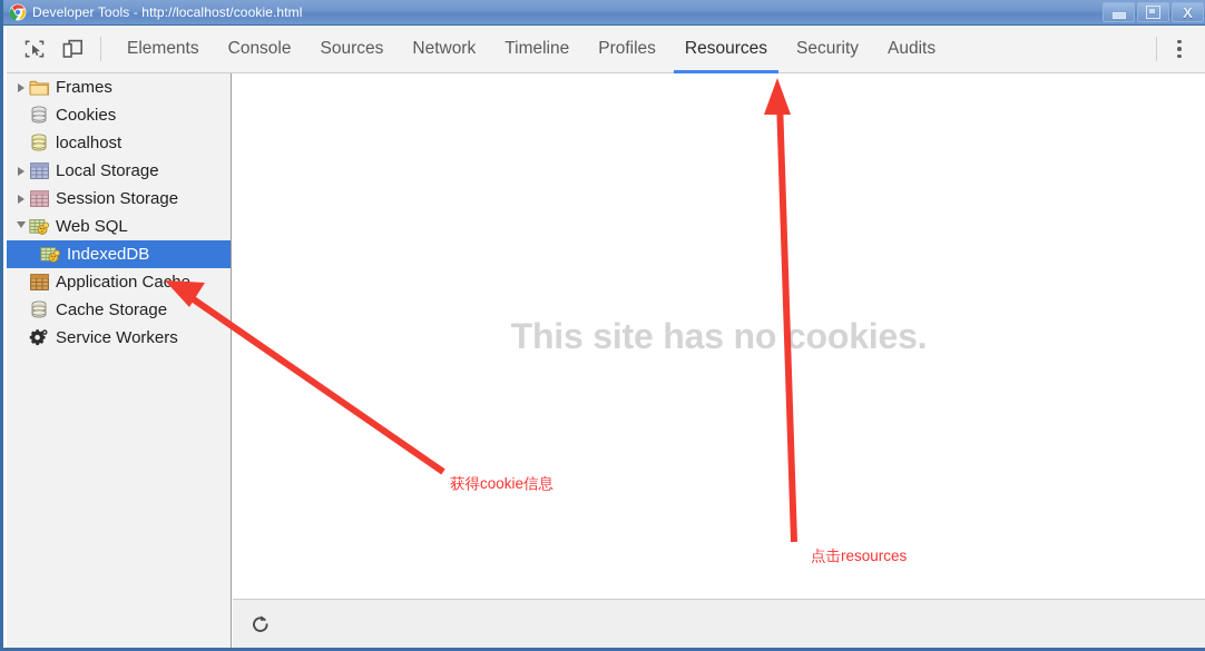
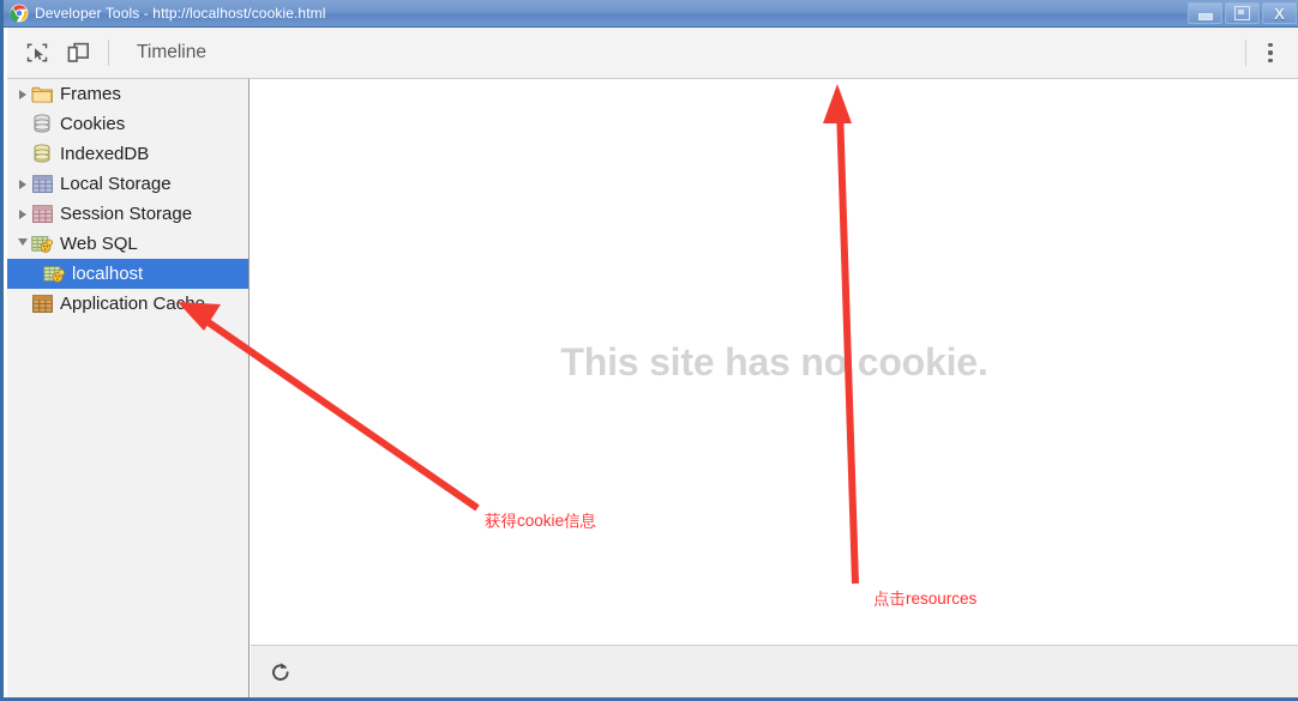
  Developer Tools - http://localhost/cookie.html
  X
- Elements
- Console
- Sources
- Network
  Timeline
- Profiles
- Resources
- Security
- Audits
  Frames
  Cookies
- localhost
+ IndexedDB
  Local Storage
  Session Storage
  Web SQL
- IndexedDB
+ localhost
  Application Ca
- Cache Storage
- Service Workers
- This site has no cookies.
+ This site has no cookie.
  获得cookie信息
  点击resources
